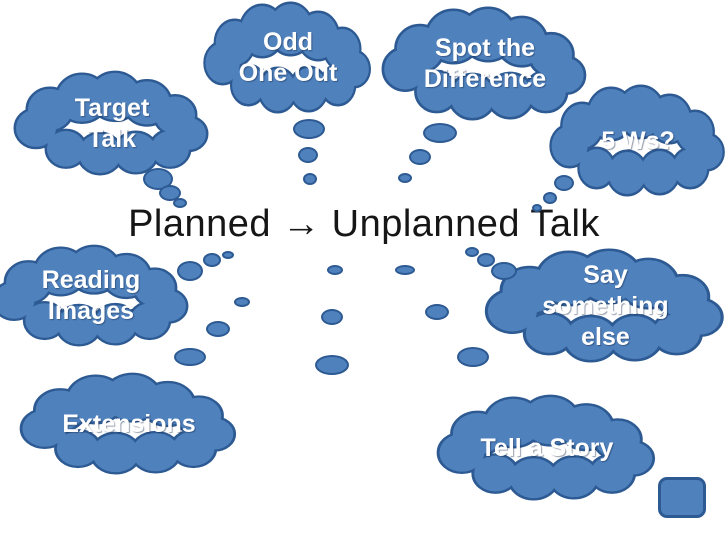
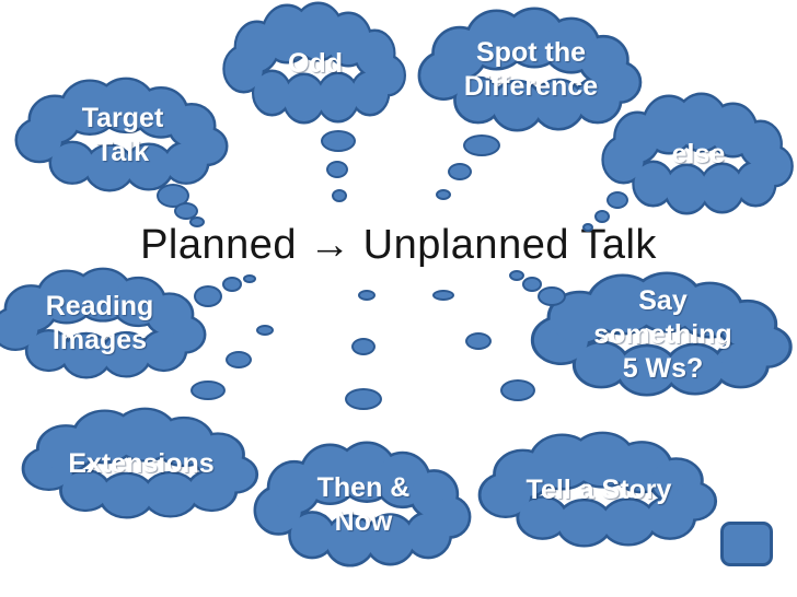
  Planned → Unplanned Talk
  Target
  Talk
  Odd
- One Out
  Spot the
  Difference
- 5 Ws?
+ else
  Reading
  Images
  Say
  something
- else
+ 5 Ws?
  Extensions
+ Then &
+ Now
  Tell a Story
